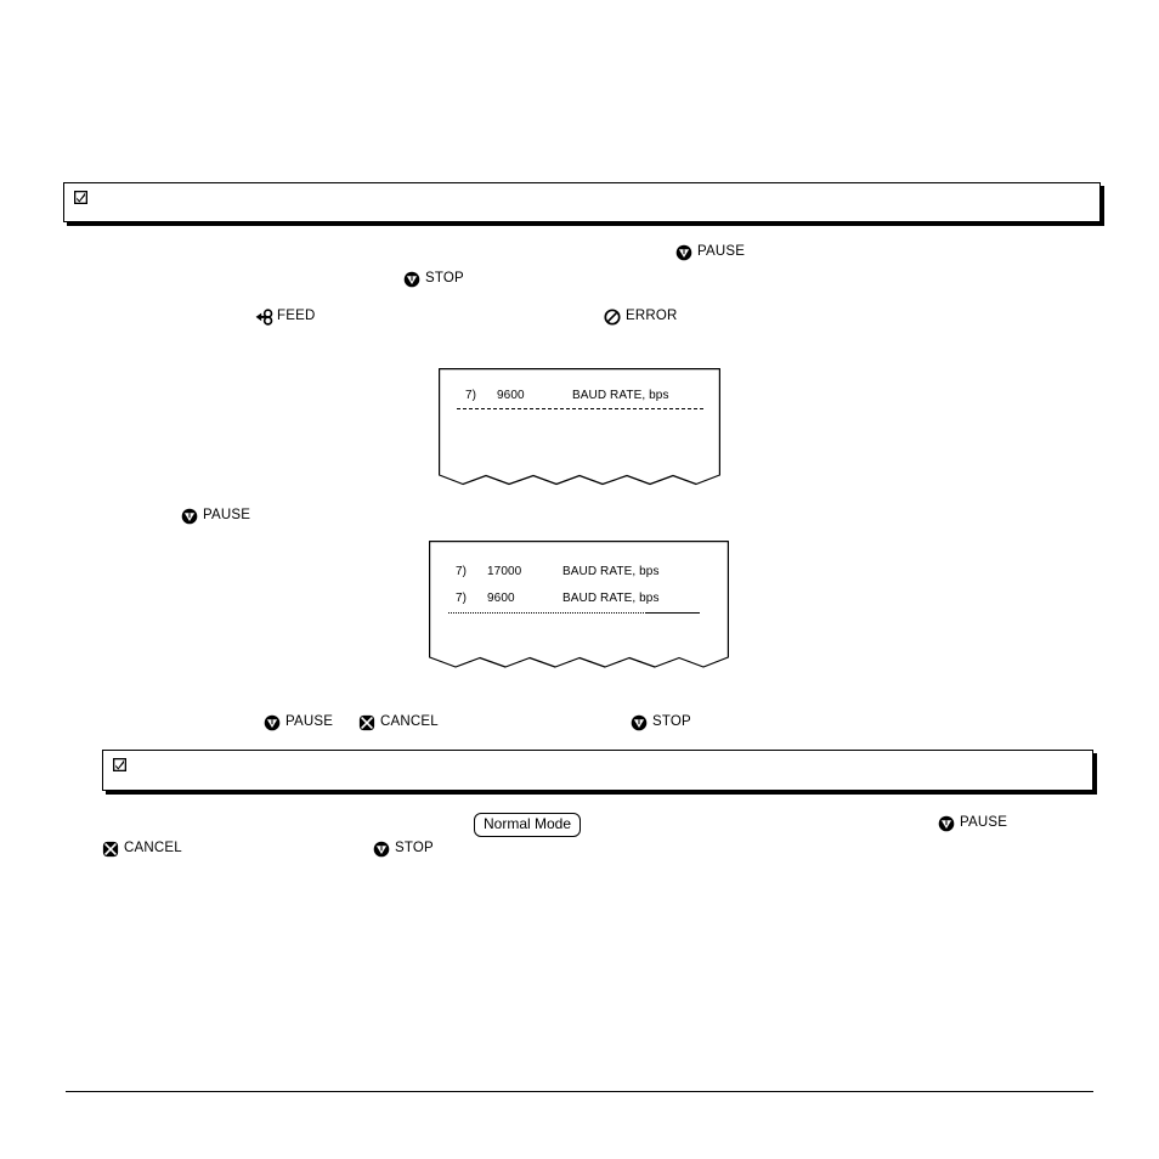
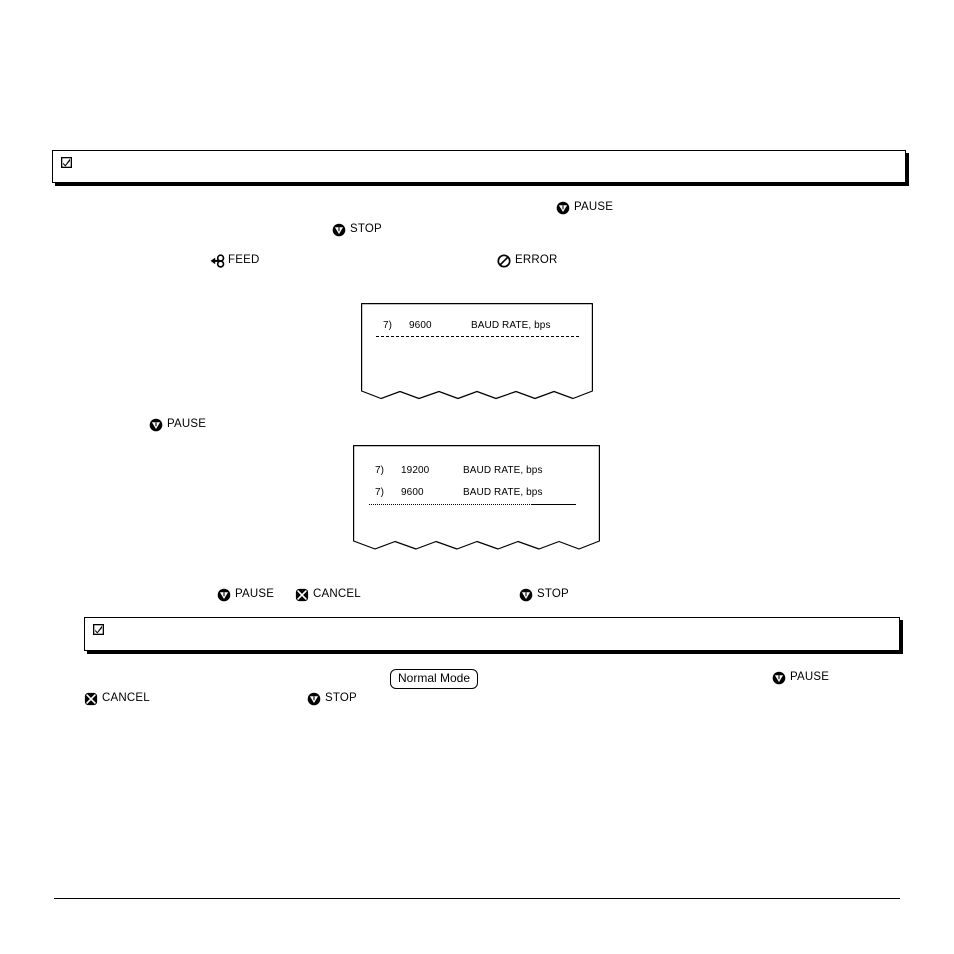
  PAUSE
  STOP
  FEED
  ERROR
  7)
  9600
  BAUD RATE, bps
  PAUSE
  7)
- 17000
+ 19200
  BAUD RATE, bps
  7)
  9600
  BAUD RATE, bps
  PAUSE
  CANCEL
  STOP
  Normal Mode
  PAUSE
  CANCEL
  STOP
